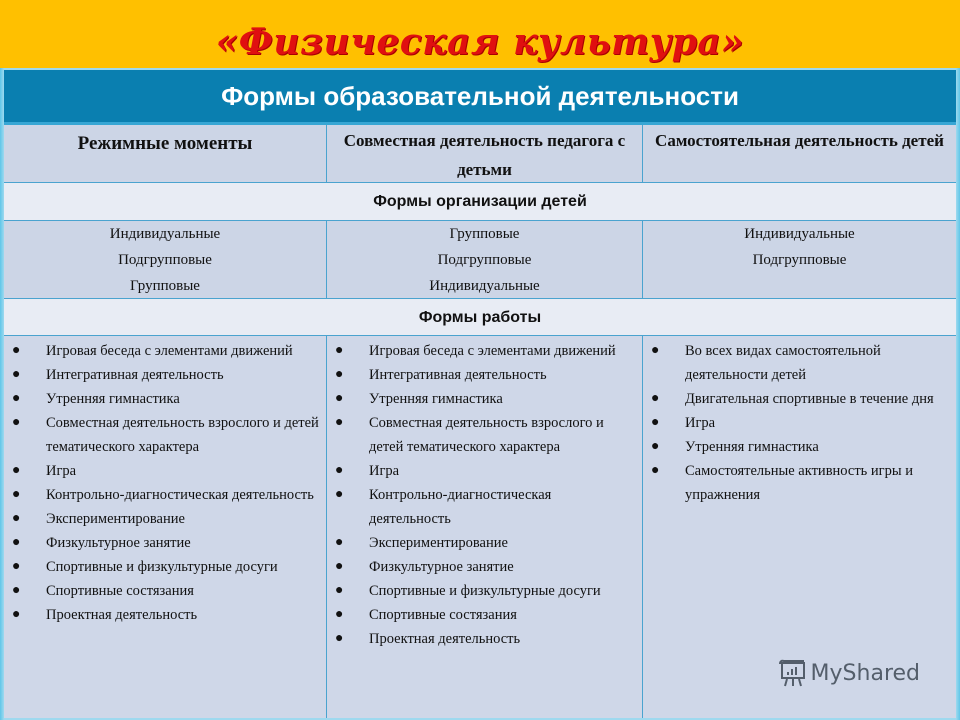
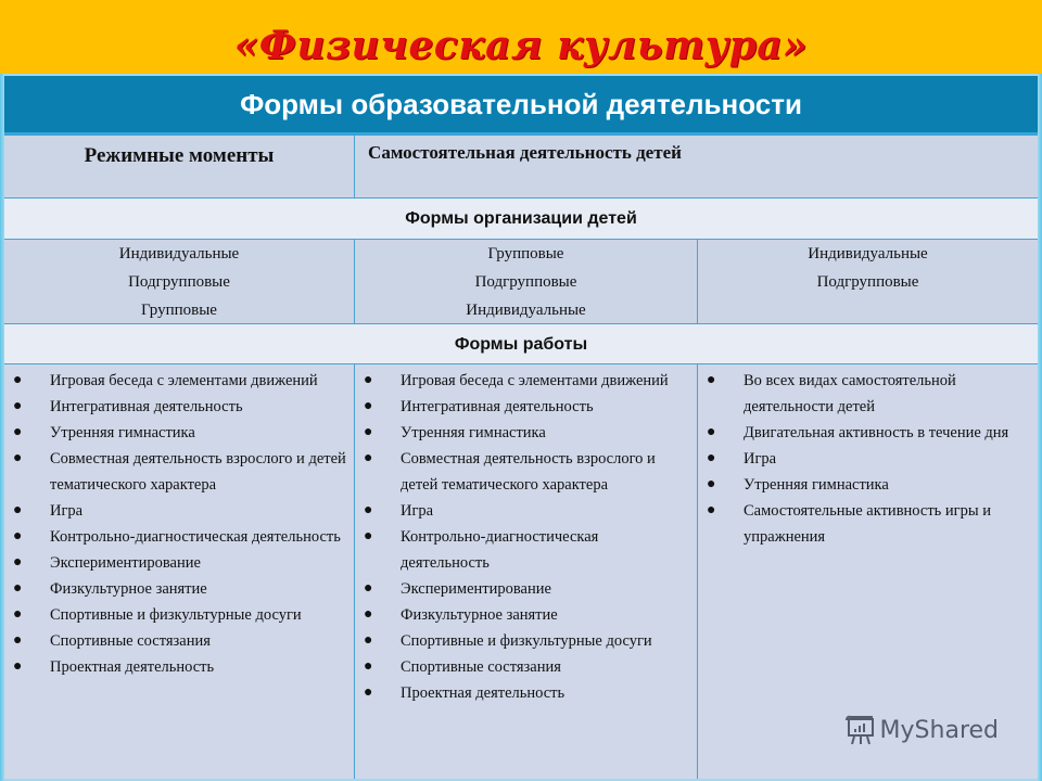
  «Физическая культура»
  Формы образовательной деятельности
  Режимные моменты
- Совместная деятельность педагога с детьми
  Самостоятельная деятельность детей
  Формы организации детей
  Индивидуальные
  Подгрупповые
  Групповые
  Групповые
  Подгрупповые
  Индивидуальные
  Индивидуальные
  Подгрупповые
  Формы работы
  ●
  Игровая беседа с элементами движений
  ●
  Интегративная деятельность
  ●
  Утренняя гимнастика
  ●
  Совместная деятельность взрослого и детей тематического характера
  ●
  Игра
  ●
  Контрольно-диагностическая деятельность
  ●
  Экспериментирование
  ●
  Физкультурное занятие
  ●
  Спортивные и физкультурные досуги
  ●
  Спортивные состязания
  ●
  Проектная деятельность
  ●
  Игровая беседа с элементами движений
  ●
  Интегративная деятельность
  ●
  Утренняя гимнастика
  ●
  Совместная деятельность взрослого и детей тематического характера
  ●
  Игра
  ●
  Контрольно-диагностическая деятельность
  ●
  Экспериментирование
  ●
  Физкультурное занятие
  ●
  Спортивные и физкультурные досуги
  ●
  Спортивные состязания
  ●
  Проектная деятельность
  ●
  Во всех видах самостоятельной деятельности детей
  ●
- Двигательная спортивные в течение дня
+ Двигательная активность в течение дня
  ●
  Игра
  ●
  Утренняя гимнастика
  ●
  Самостоятельные активность игры и упражнения
  MyShared
